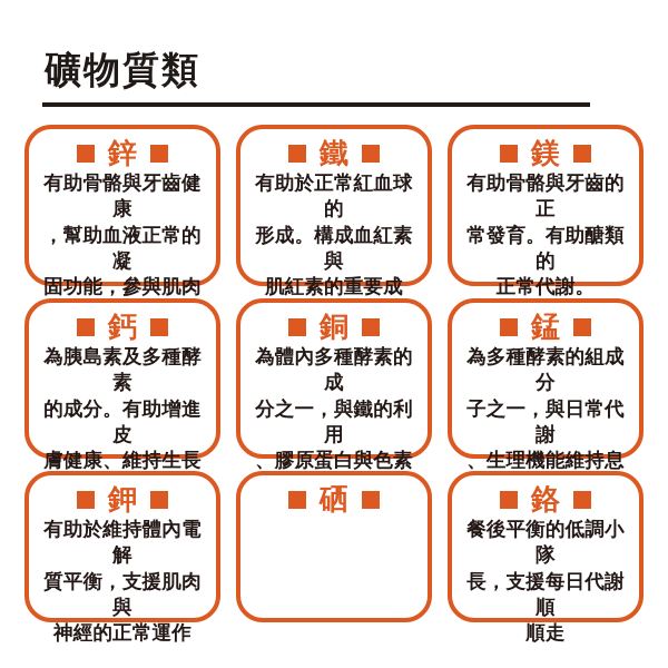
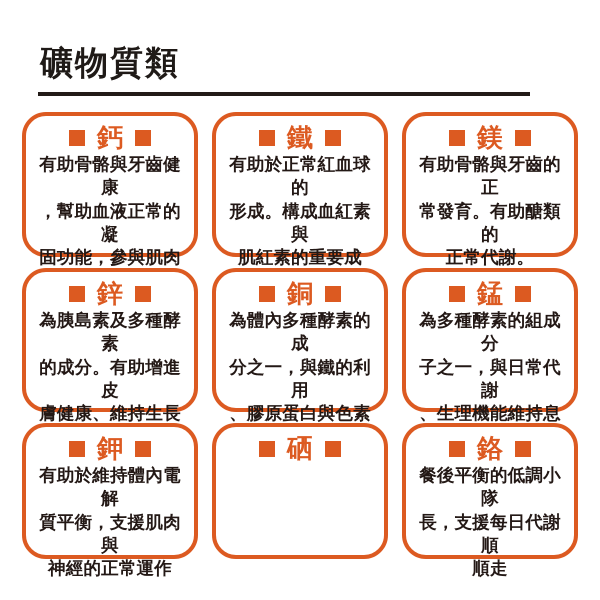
  礦物質類
- 鋅
+ 鈣
  有助骨骼與牙齒健康
  ，幫助血液正常的凝
  固功能，參與肌肉
  鐵
  有助於正常紅血球的
  形成。構成血紅素與
  肌紅素的重要成
  鎂
  有助骨骼與牙齒的正
  常發育。有助醣類的
  正常代謝。
- 鈣
+ 鋅
  為胰島素及多種酵素
  的成分。有助增進皮
  膚健康、維持生長
  銅
  為體內多種酵素的成
  分之一，與鐵的利用
  、膠原蛋白與色素
  錳
  為多種酵素的組成分
  子之一，與日常代謝
  、生理機能維持息
  鉀
  有助於維持體內電解
  質平衡，支援肌肉與
  神經的正常運作
  硒
  鉻
  餐後平衡的低調小隊
  長，支援每日代謝順
  順走
